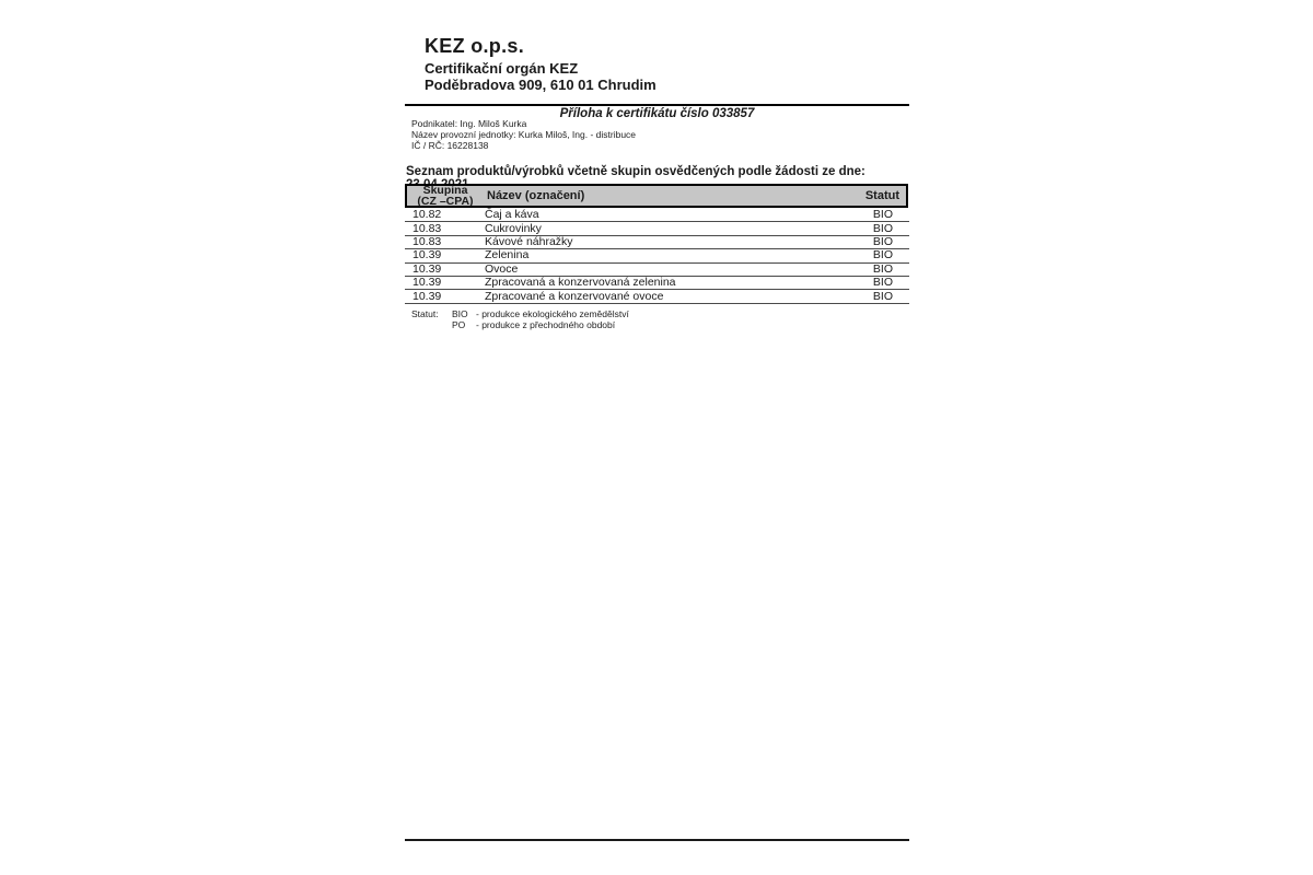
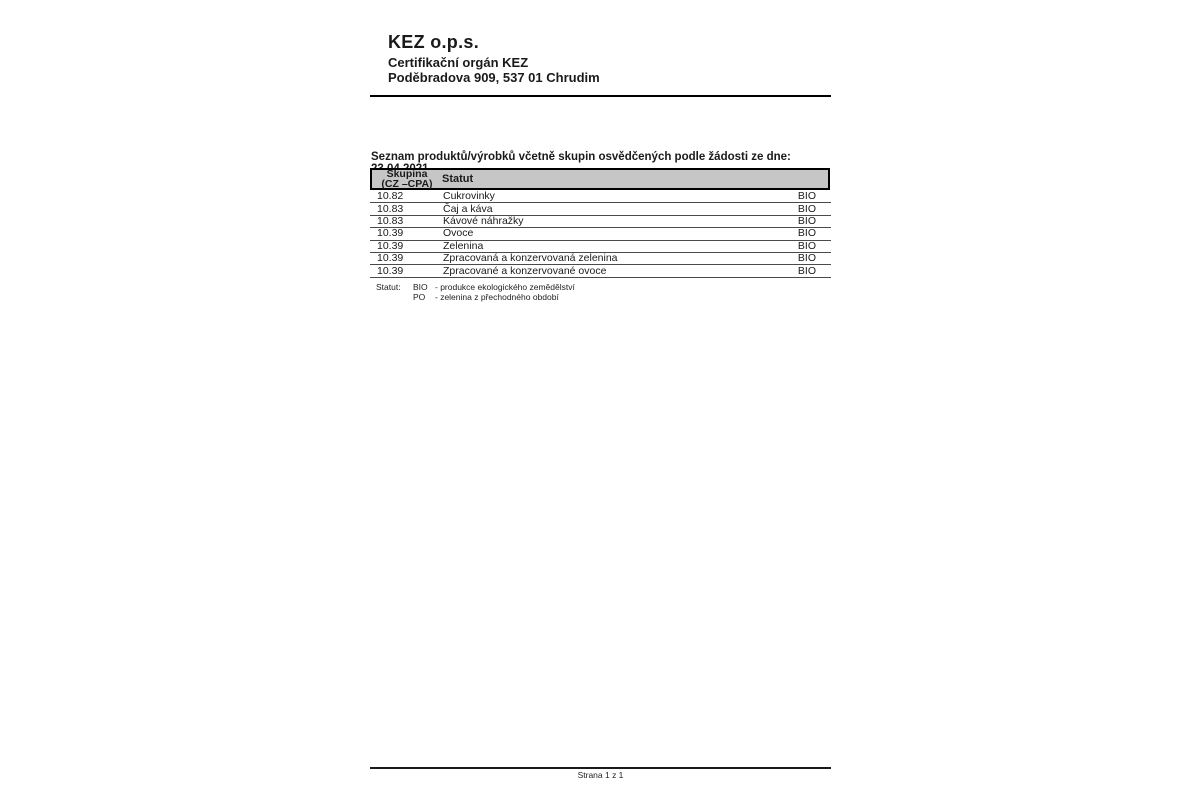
  KEZ o.p.s.
  Certifikační orgán KEZ
- Poděbradova 909, 610 01 Chrudim
+ Poděbradova 909, 537 01 Chrudim
- Příloha k certifikátu číslo 033857
- Podnikatel: Ing. Miloš Kurka
- Název provozní jednotky: Kurka Miloš, Ing. - distribuce
- IČ / RČ: 16228138
  Seznam produktů/výrobků včetně skupin osvědčených podle žádosti ze dne:
  Skupina
  (CZ –CPA)
- Název (označení)
  Statut
  10.82
- Čaj a káva
+ Cukrovinky
  BIO
  10.83
- Cukrovinky
+ Čaj a káva
  BIO
  10.83
  Kávové náhražky
  BIO
  10.39
- Zelenina
+ Ovoce
  BIO
  10.39
- Ovoce
+ Zelenina
  BIO
  10.39
  Zpracovaná a konzervovaná zelenina
  BIO
  10.39
  Zpracované a konzervované ovoce
  BIO
  Statut:
  BIO
  - produkce ekologického zemědělství
  PO
- - produkce z přechodného období
+ - zelenina z přechodného období
+ Strana 1 z 1
